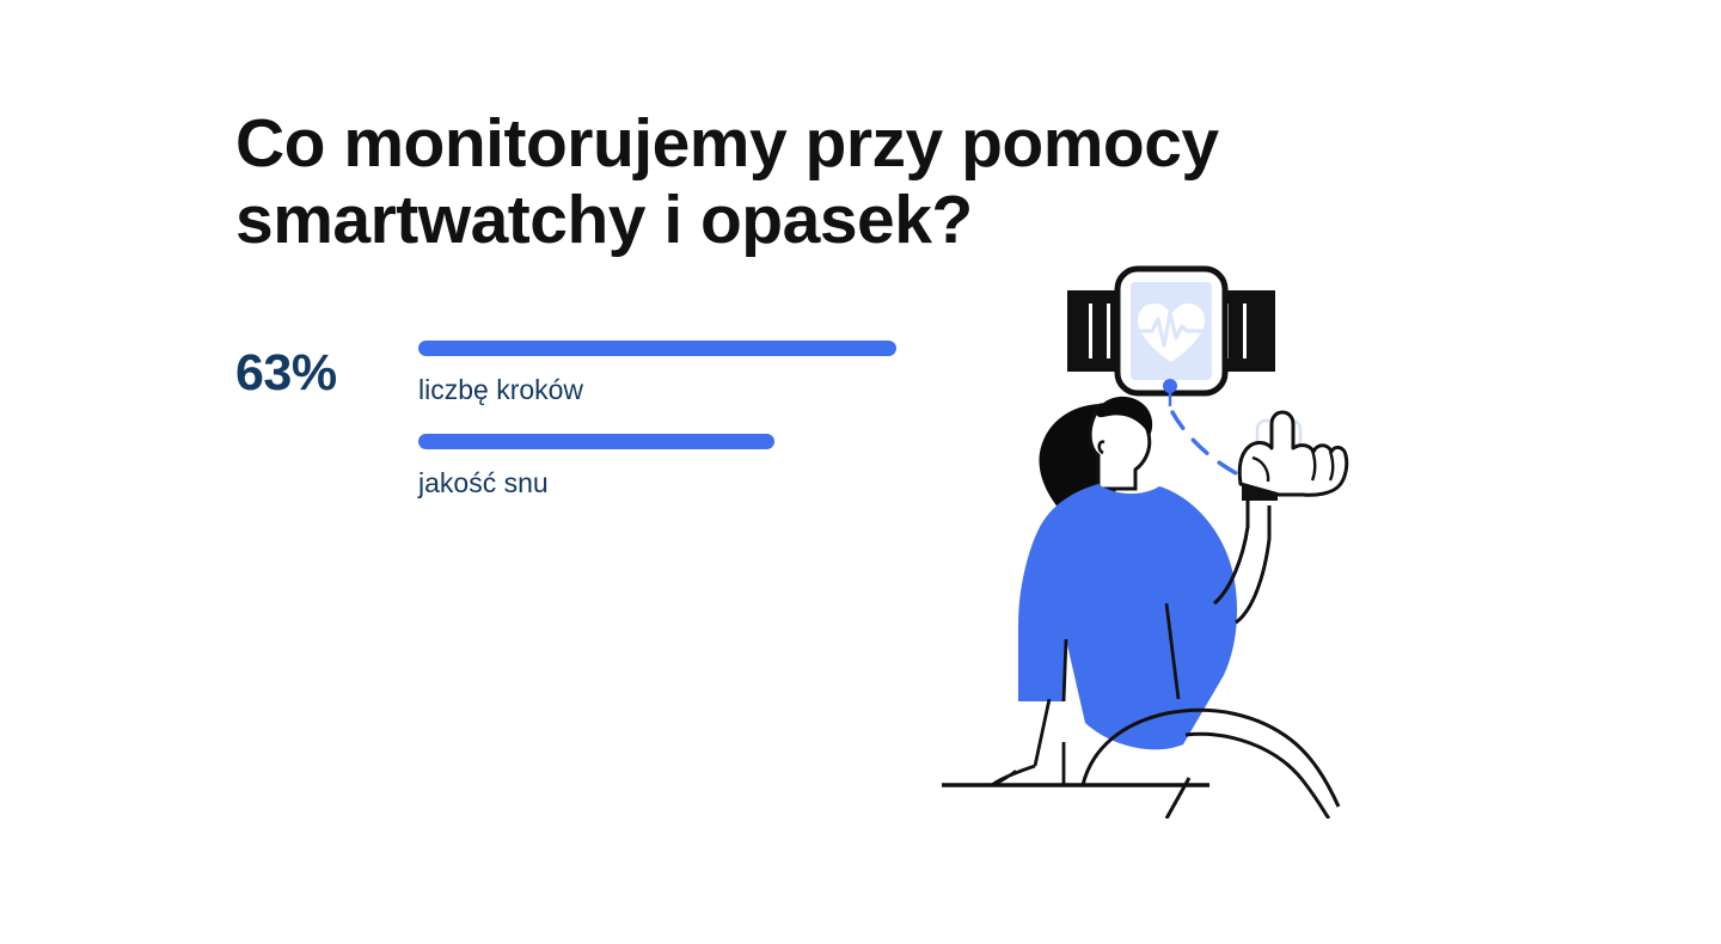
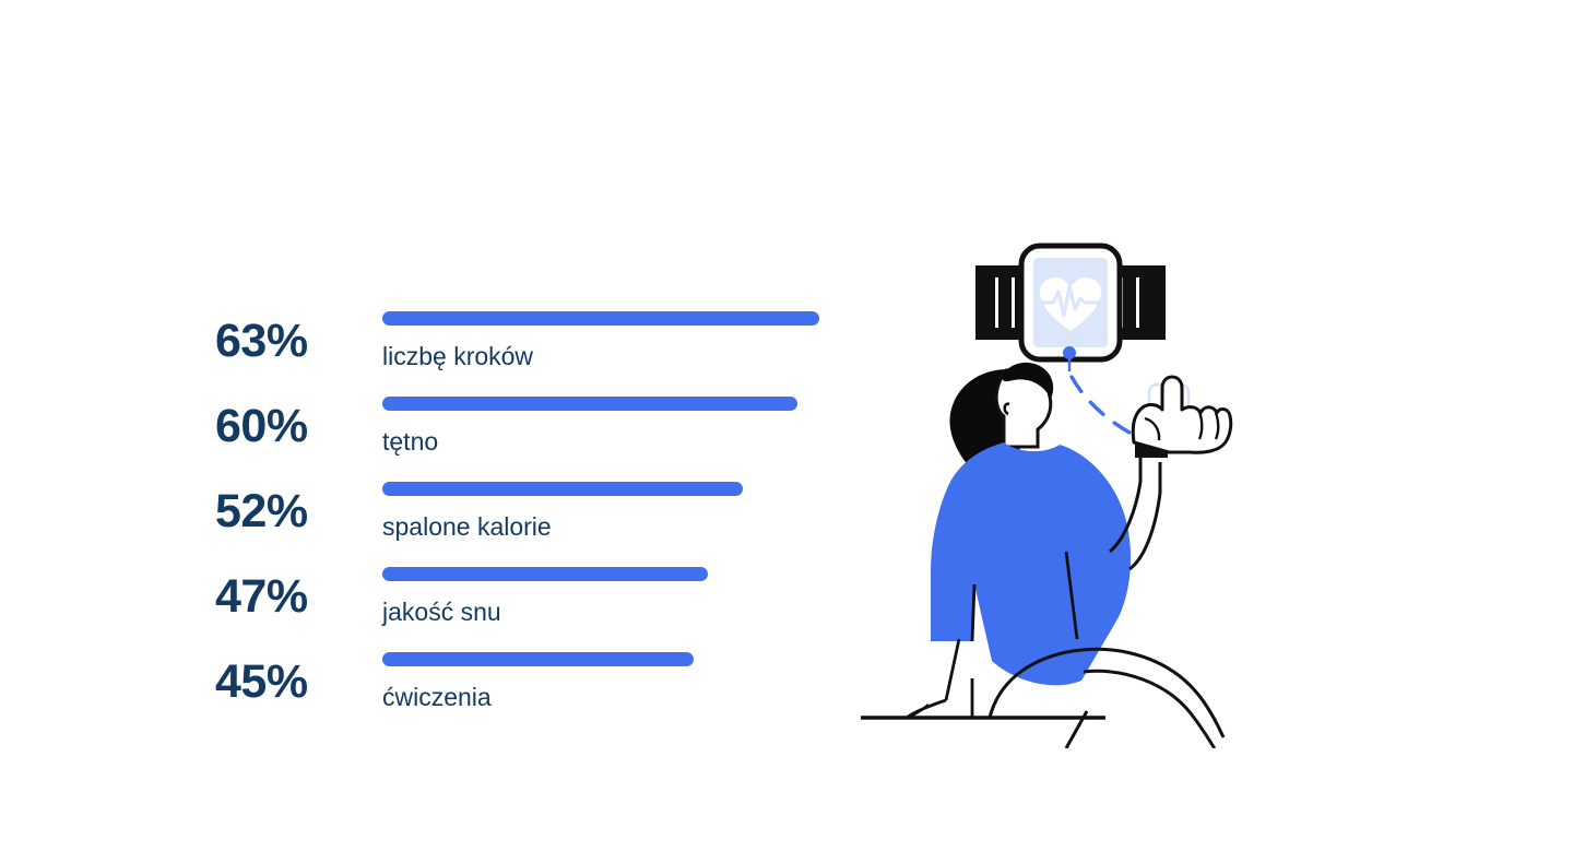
- Co monitorujemy przy pomocy
- smartwatchy i opasek?
  63%
  liczbę kroków
+ 60%
+ tętno
+ 52%
+ spalone kalorie
+ 47%
  jakość snu
+ 45%
+ ćwiczenia
